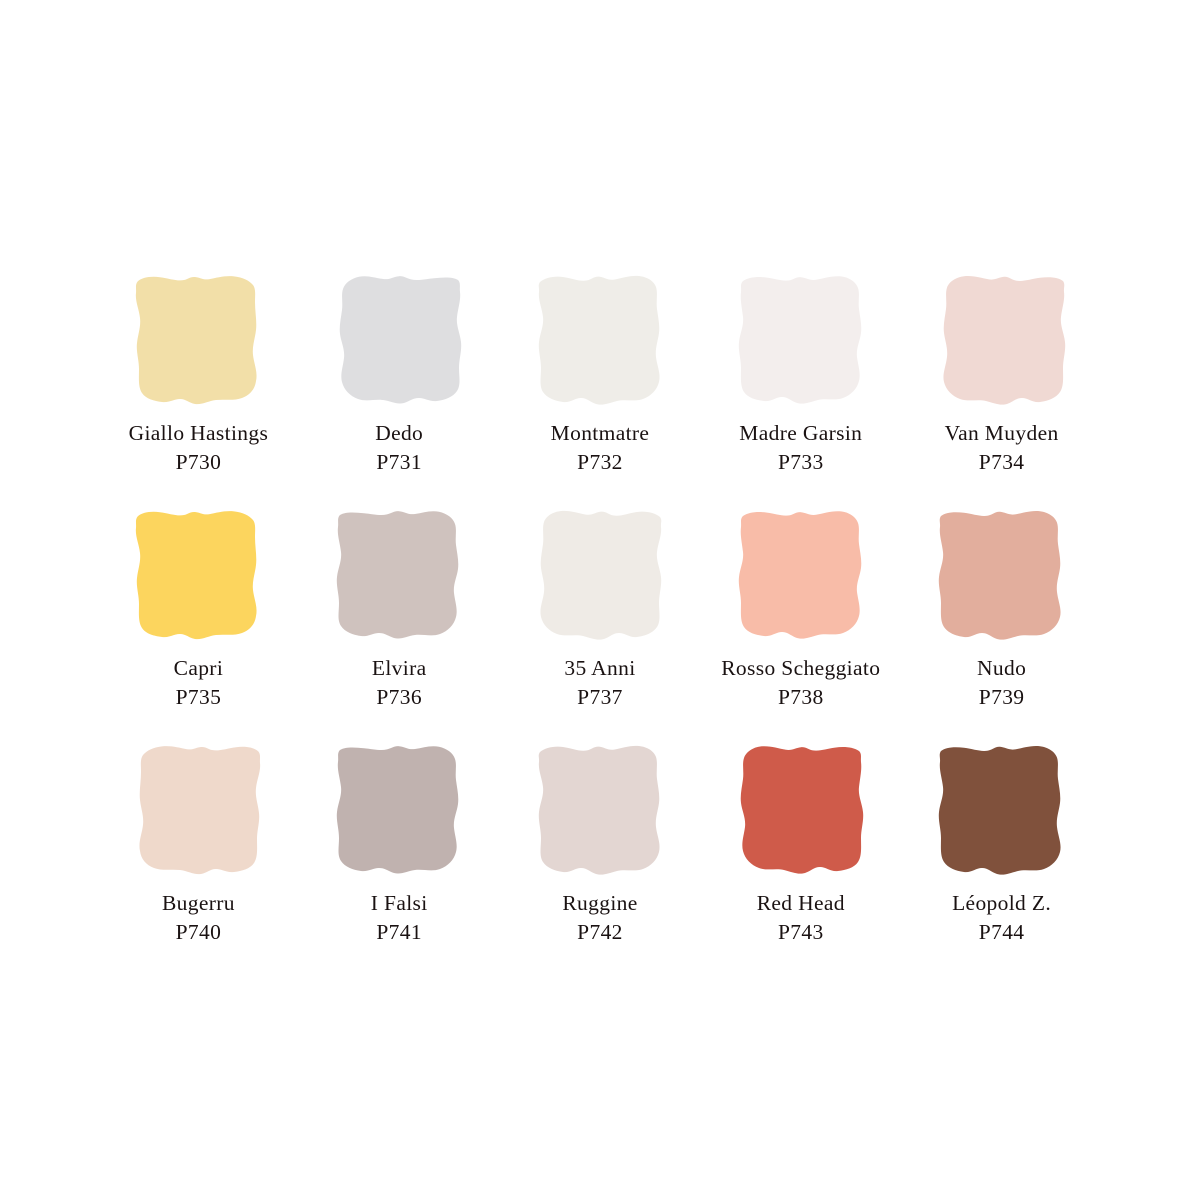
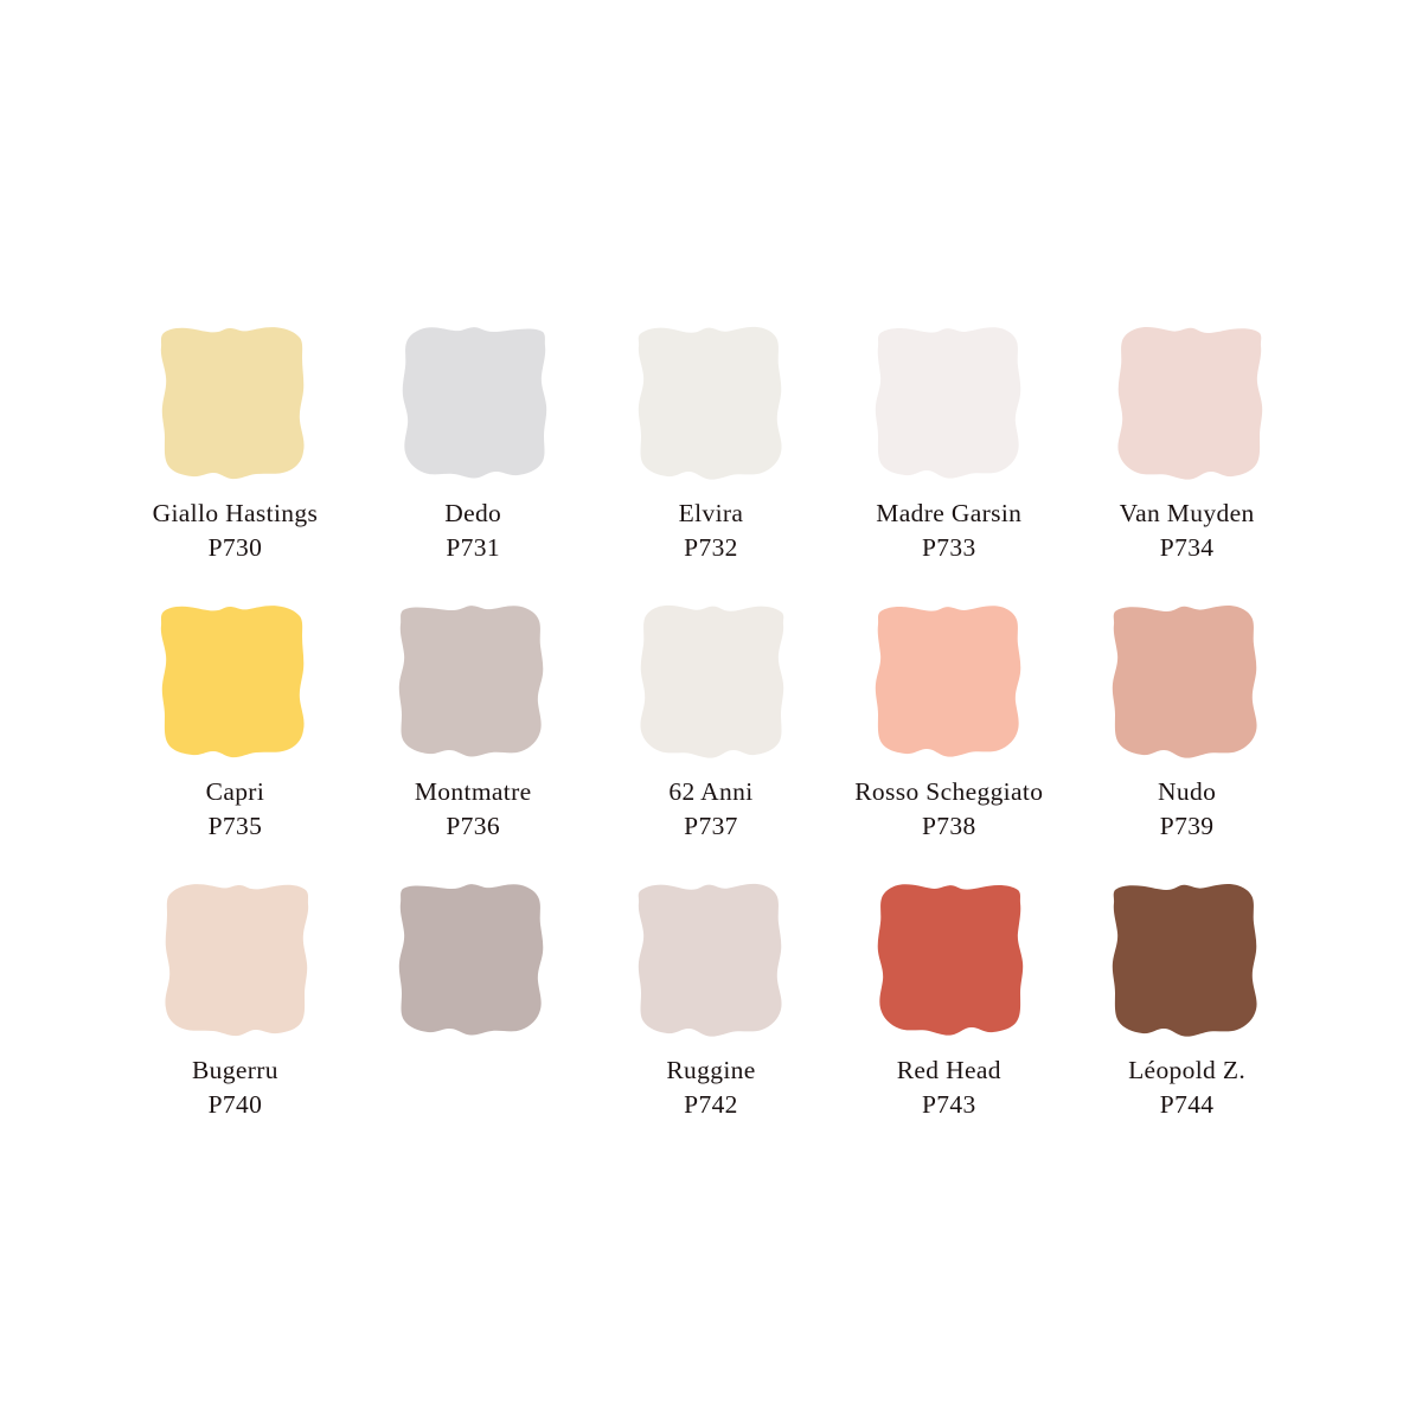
  Giallo Hastings
  P730
  Dedo
  P731
- Montmatre
+ Elvira
  P732
  Madre Garsin
  P733
  Van Muyden
  P734
  Capri
  P735
- Elvira
+ Montmatre
  P736
- 35 Anni
+ 62 Anni
  P737
  Rosso Scheggiato
  P738
  Nudo
  P739
  Bugerru
  P740
- I Falsi
- P741
  Ruggine
  P742
  Red Head
  P743
  Léopold Z.
  P744
